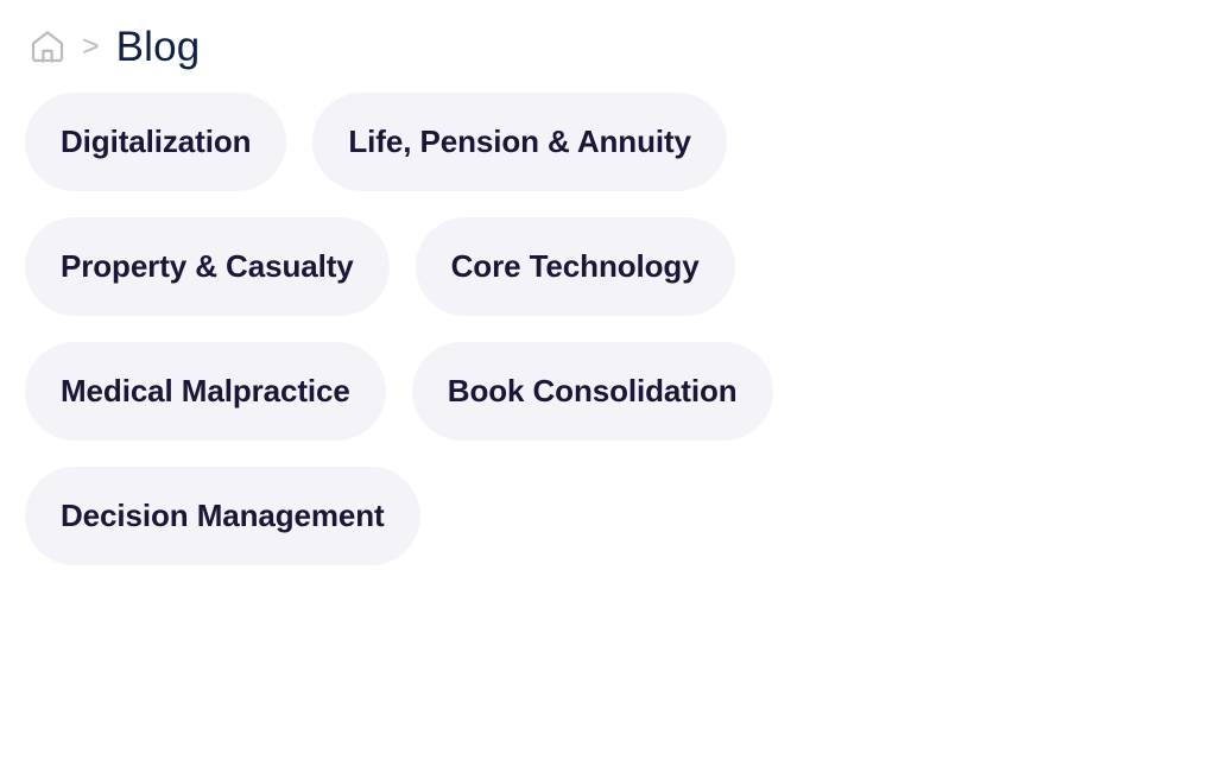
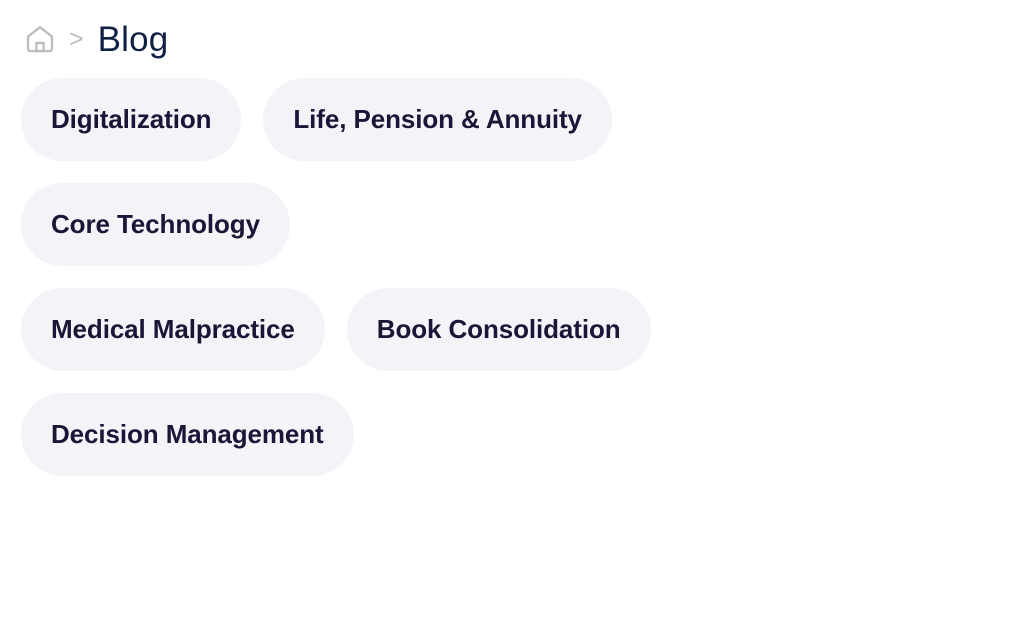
  >
  Blog
  Digitalization
  Life, Pension & Annuity
- Property & Casualty
  Core Technology
  Medical Malpractice
  Book Consolidation
  Decision Management
